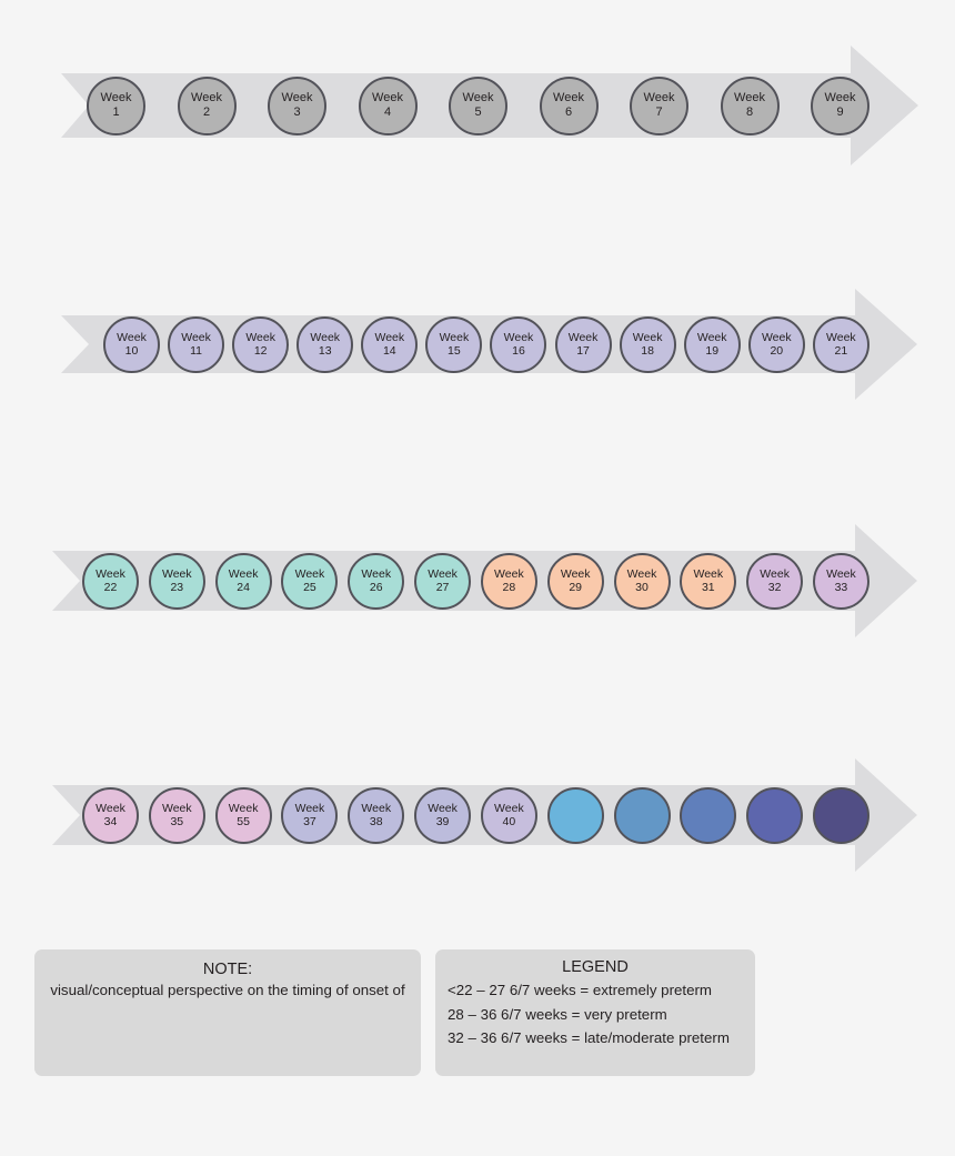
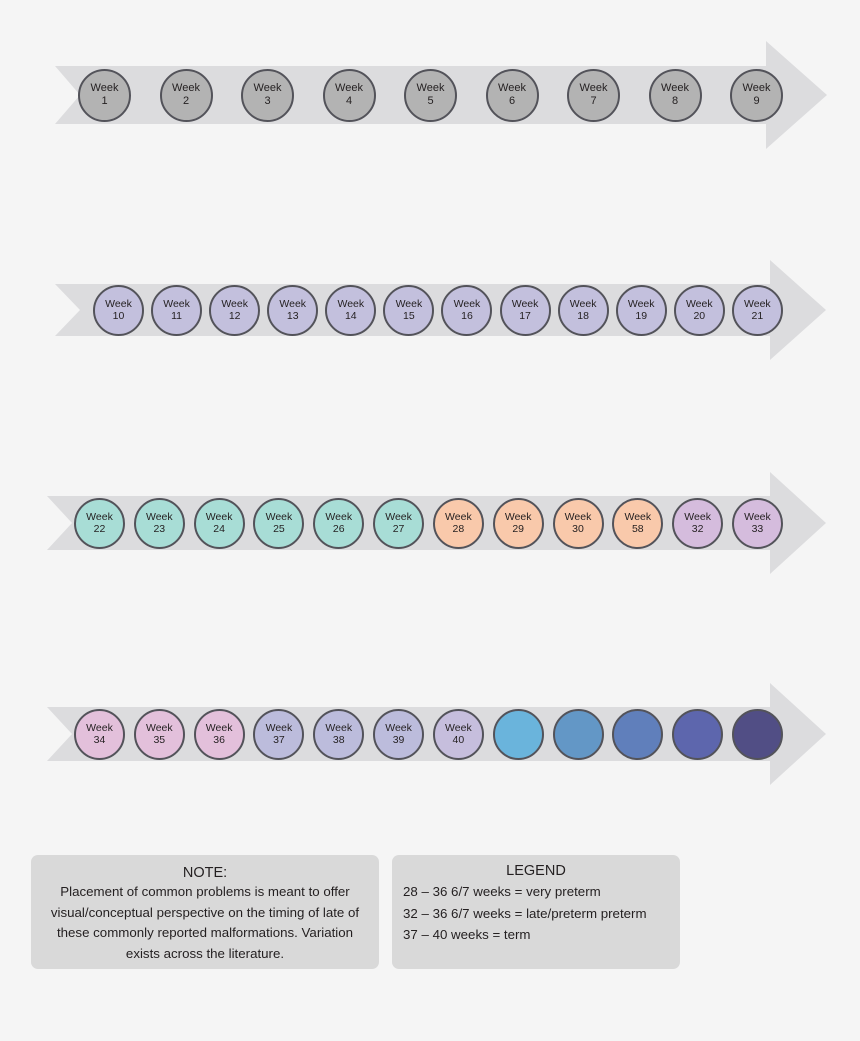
  Week
  1
  Week
  2
  Week
  3
  Week
  4
  Week
  5
  Week
  6
  Week
  7
  Week
  8
  Week
  9
  Week
  10
  Week
  11
  Week
  12
  Week
  13
  Week
  14
  Week
  15
  Week
  16
  Week
  17
  Week
  18
  Week
  19
  Week
  20
  Week
  21
  Week
  22
  Week
  23
  Week
  24
  Week
  25
  Week
  26
  Week
  27
  Week
  28
  Week
  29
  Week
  30
  Week
- 31
+ 58
  Week
  32
  Week
  33
  Week
  34
  Week
  35
  Week
- 55
+ 36
  Week
  37
  Week
  38
  Week
  39
  Week
  40
  NOTE:
+ Placement of common problems is meant to offer
- visual/conceptual perspective on the timing of onset of
+ visual/conceptual perspective on the timing of late of
+ these commonly reported malformations. Variation
+ exists across the literature.
  LEGEND
- <22 – 27 6/7 weeks = extremely preterm
  28 – 36 6/7 weeks = very preterm
- 32 – 36 6/7 weeks = late/moderate preterm
+ 32 – 36 6/7 weeks = late/preterm preterm
+ 37 – 40 weeks = term
